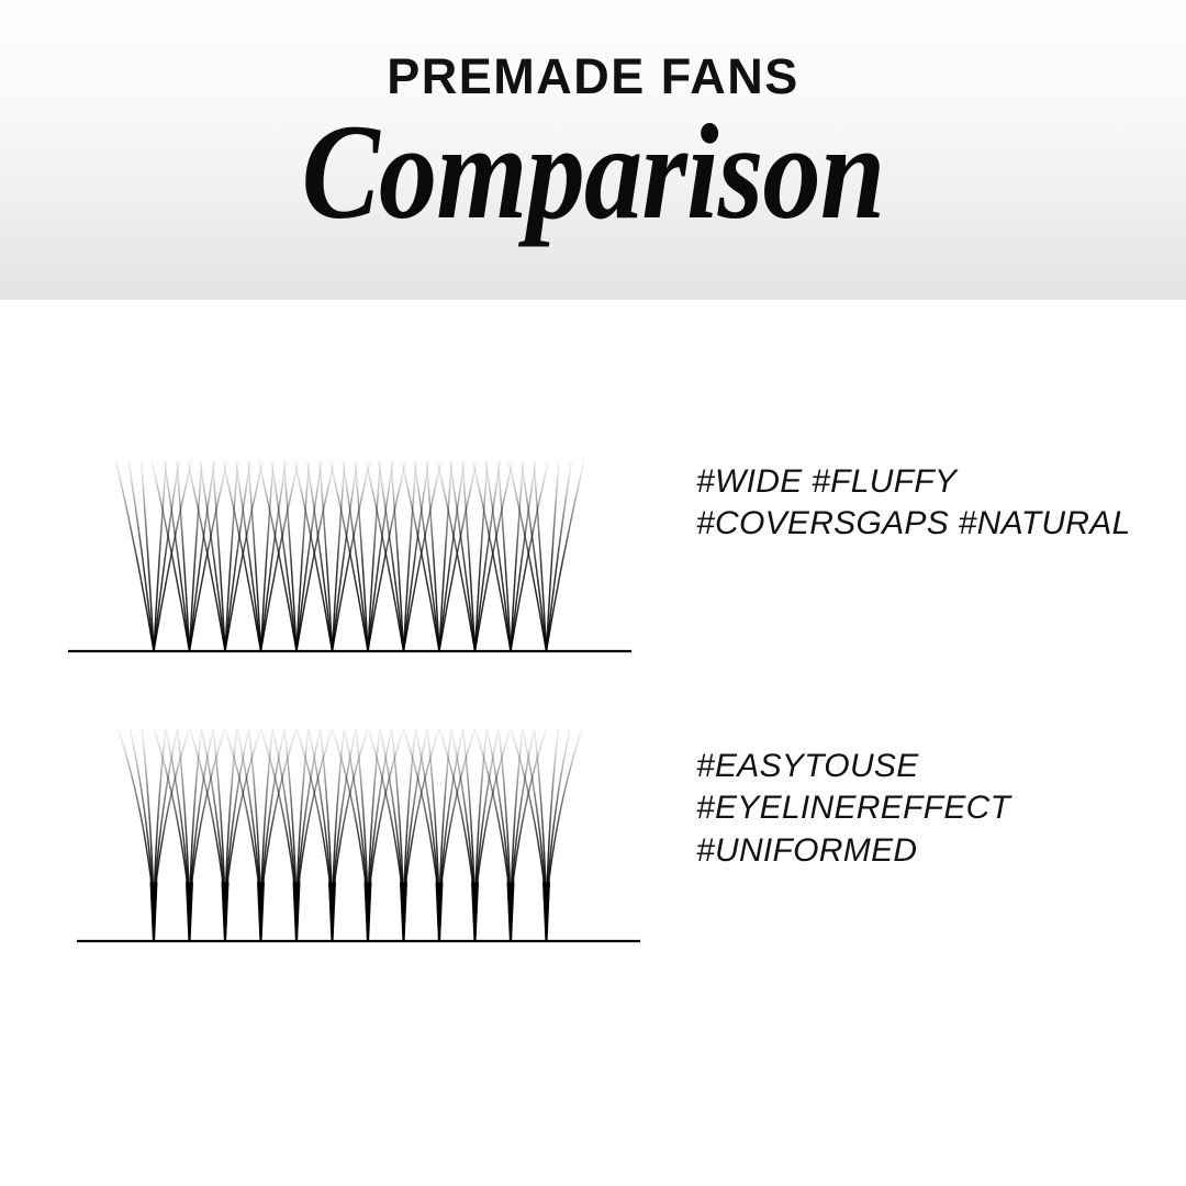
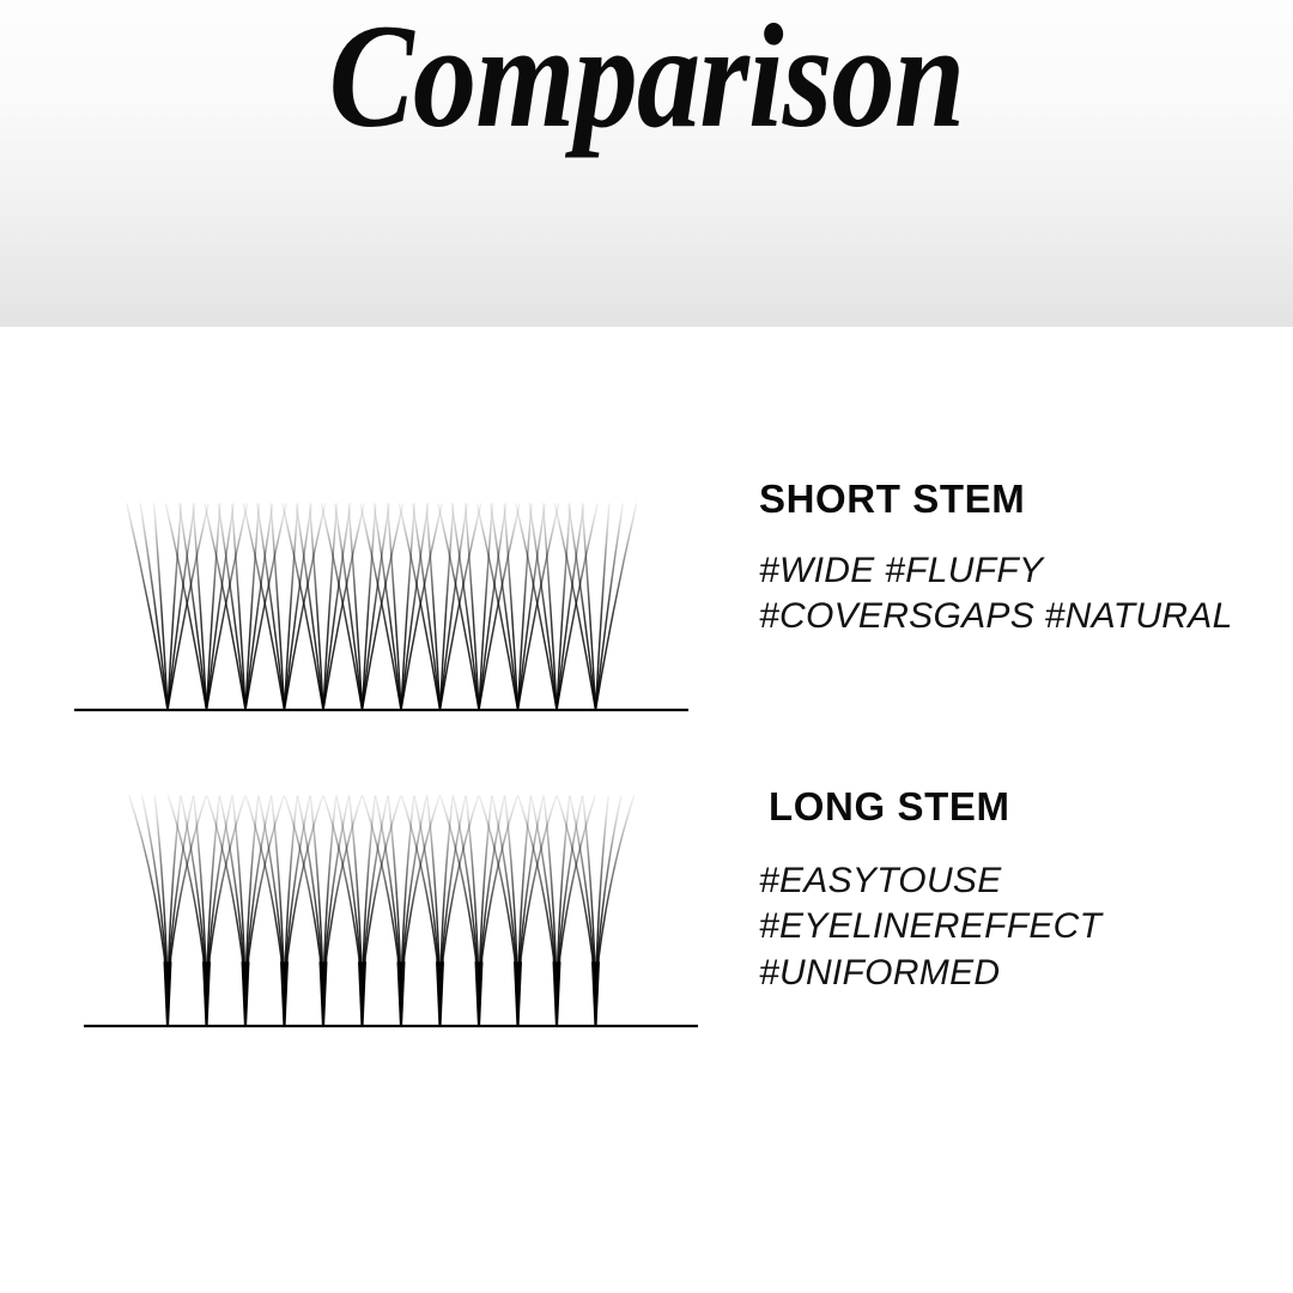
- PREMADE FANS
  Comparison
+ SHORT STEM
  #WIDE #FLUFFY
  #COVERSGAPS #NATURAL
+ LONG STEM
  #EASYTOUSE
  #EYELINEREFFECT
  #UNIFORMED
